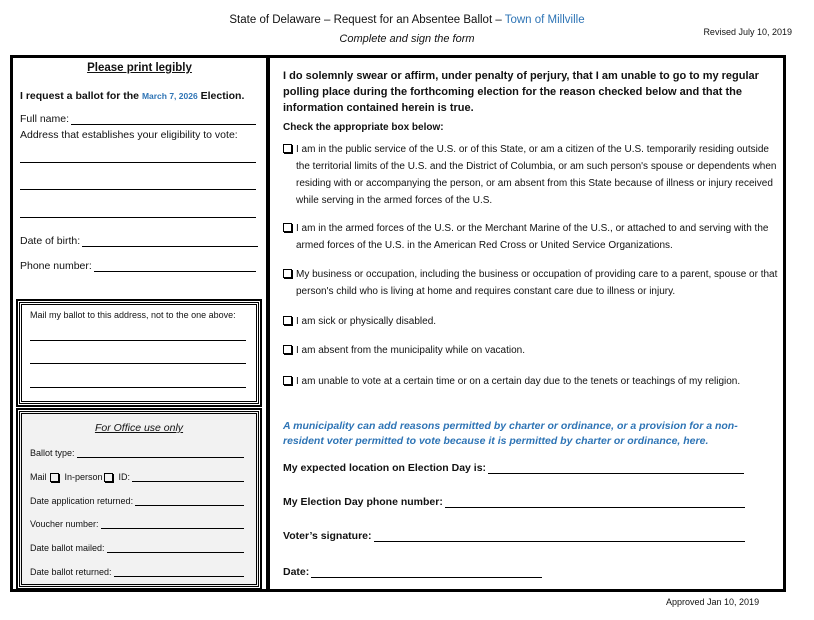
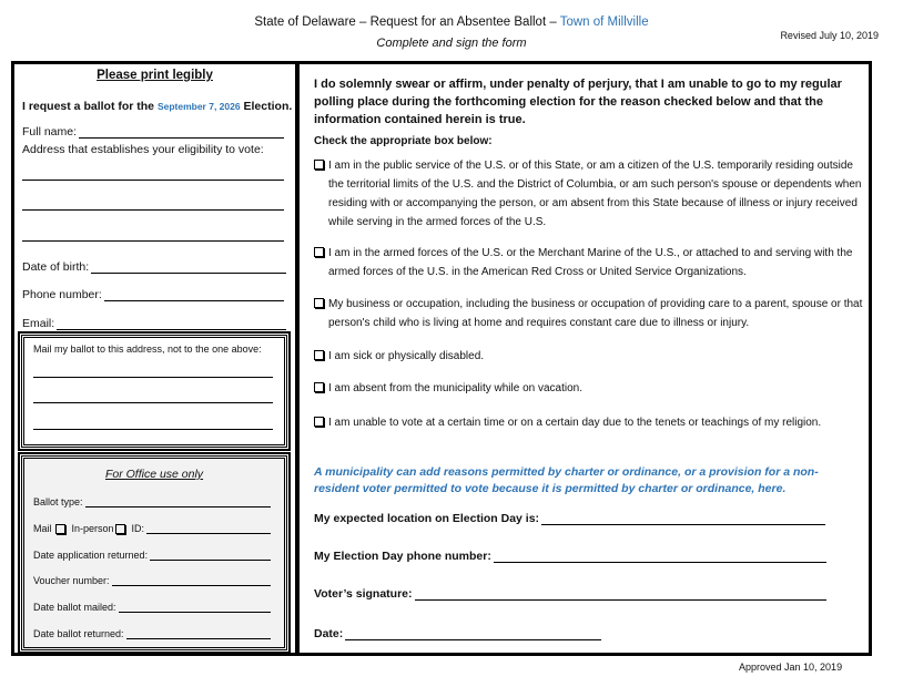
  State of Delaware – Request for an Absentee Ballot – Town of Millville
  Complete and sign the form
  Revised July 10, 2019
  Please print legibly
- I request a ballot for the March 7, 2026 Election.
+ I request a ballot for the September 7, 2026 Election.
  Full name:
  Address that establishes your eligibility to vote:
  Date of birth:
  Phone number:
+ Email:
  Mail my ballot to this address, not to the one above:
  For Office use only
  Ballot type:
  Mail
  In-person
  ID:
  Date application returned:
  Voucher number:
  Date ballot mailed:
  Date ballot returned:
  I do solemnly swear or affirm, under penalty of perjury, that I am unable to go to my regular polling place during the forthcoming election for the reason checked below and that the information contained herein is true.
  Check the appropriate box below:
  I am in the public service of the U.S. or of this State, or am a citizen of the U.S. temporarily residing outside the territorial limits of the U.S. and the District of Columbia, or am such person's spouse or dependents when residing with or accompanying the person, or am absent from this State because of illness or injury received while serving in the armed forces of the U.S.
  I am in the armed forces of the U.S. or the Merchant Marine of the U.S., or attached to and serving with the armed forces of the U.S. in the American Red Cross or United Service Organizations.
  My business or occupation, including the business or occupation of providing care to a parent, spouse or that person's child who is living at home and requires constant care due to illness or injury.
  I am sick or physically disabled.
  I am absent from the municipality while on vacation.
  I am unable to vote at a certain time or on a certain day due to the tenets or teachings of my religion.
  A municipality can add reasons permitted by charter or ordinance, or a provision for a non-resident voter permitted to vote because it is permitted by charter or ordinance, here.
  My expected location on Election Day is:
  My Election Day phone number:
  Voter’s signature:
  Date:
  Approved Jan 10, 2019
